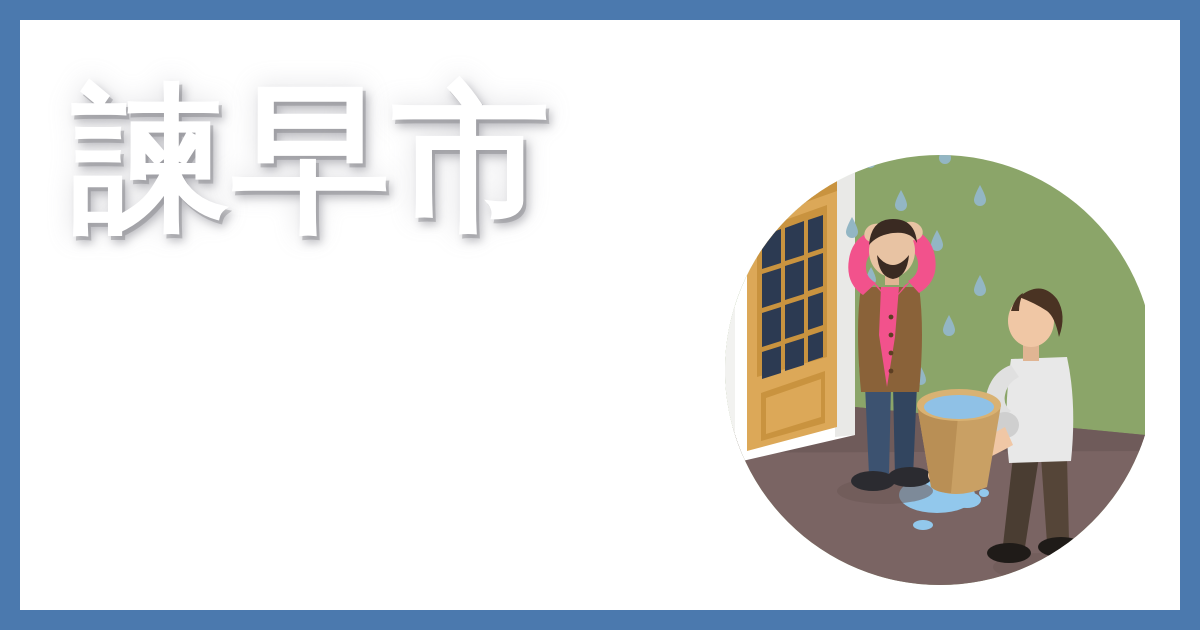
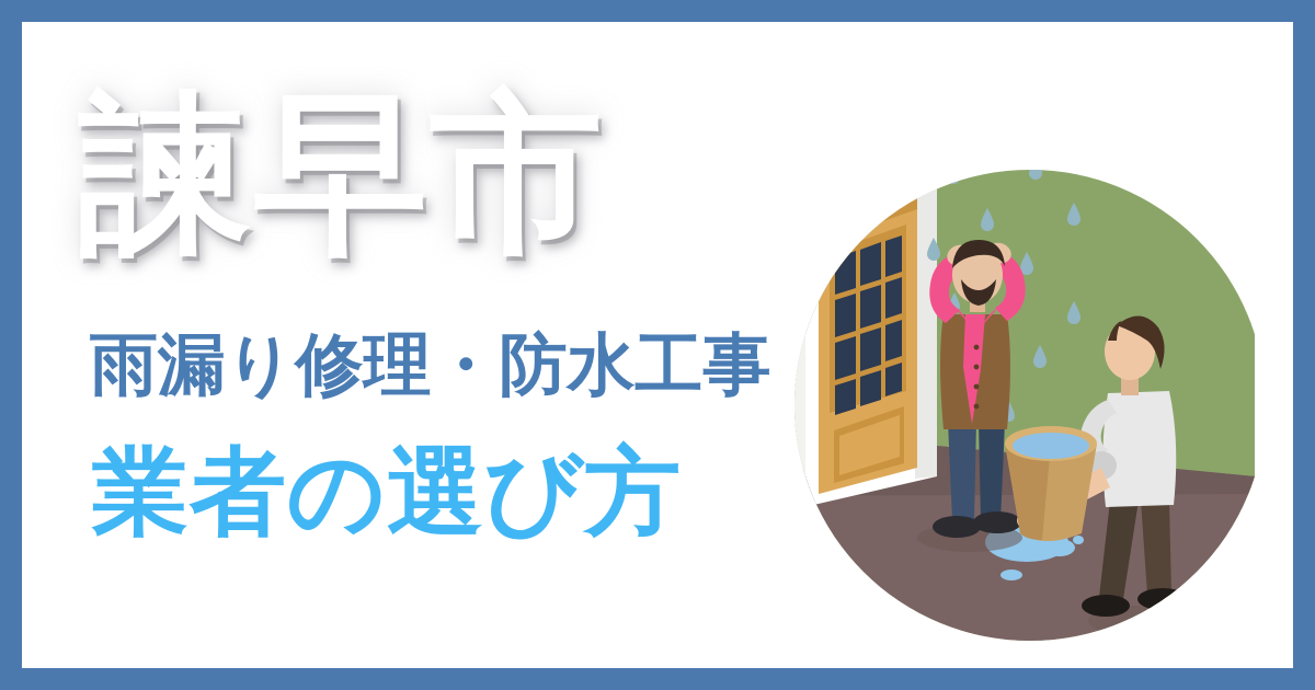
  諫早市
+ 雨漏り修理・防水工事
+ 業者の選び方
